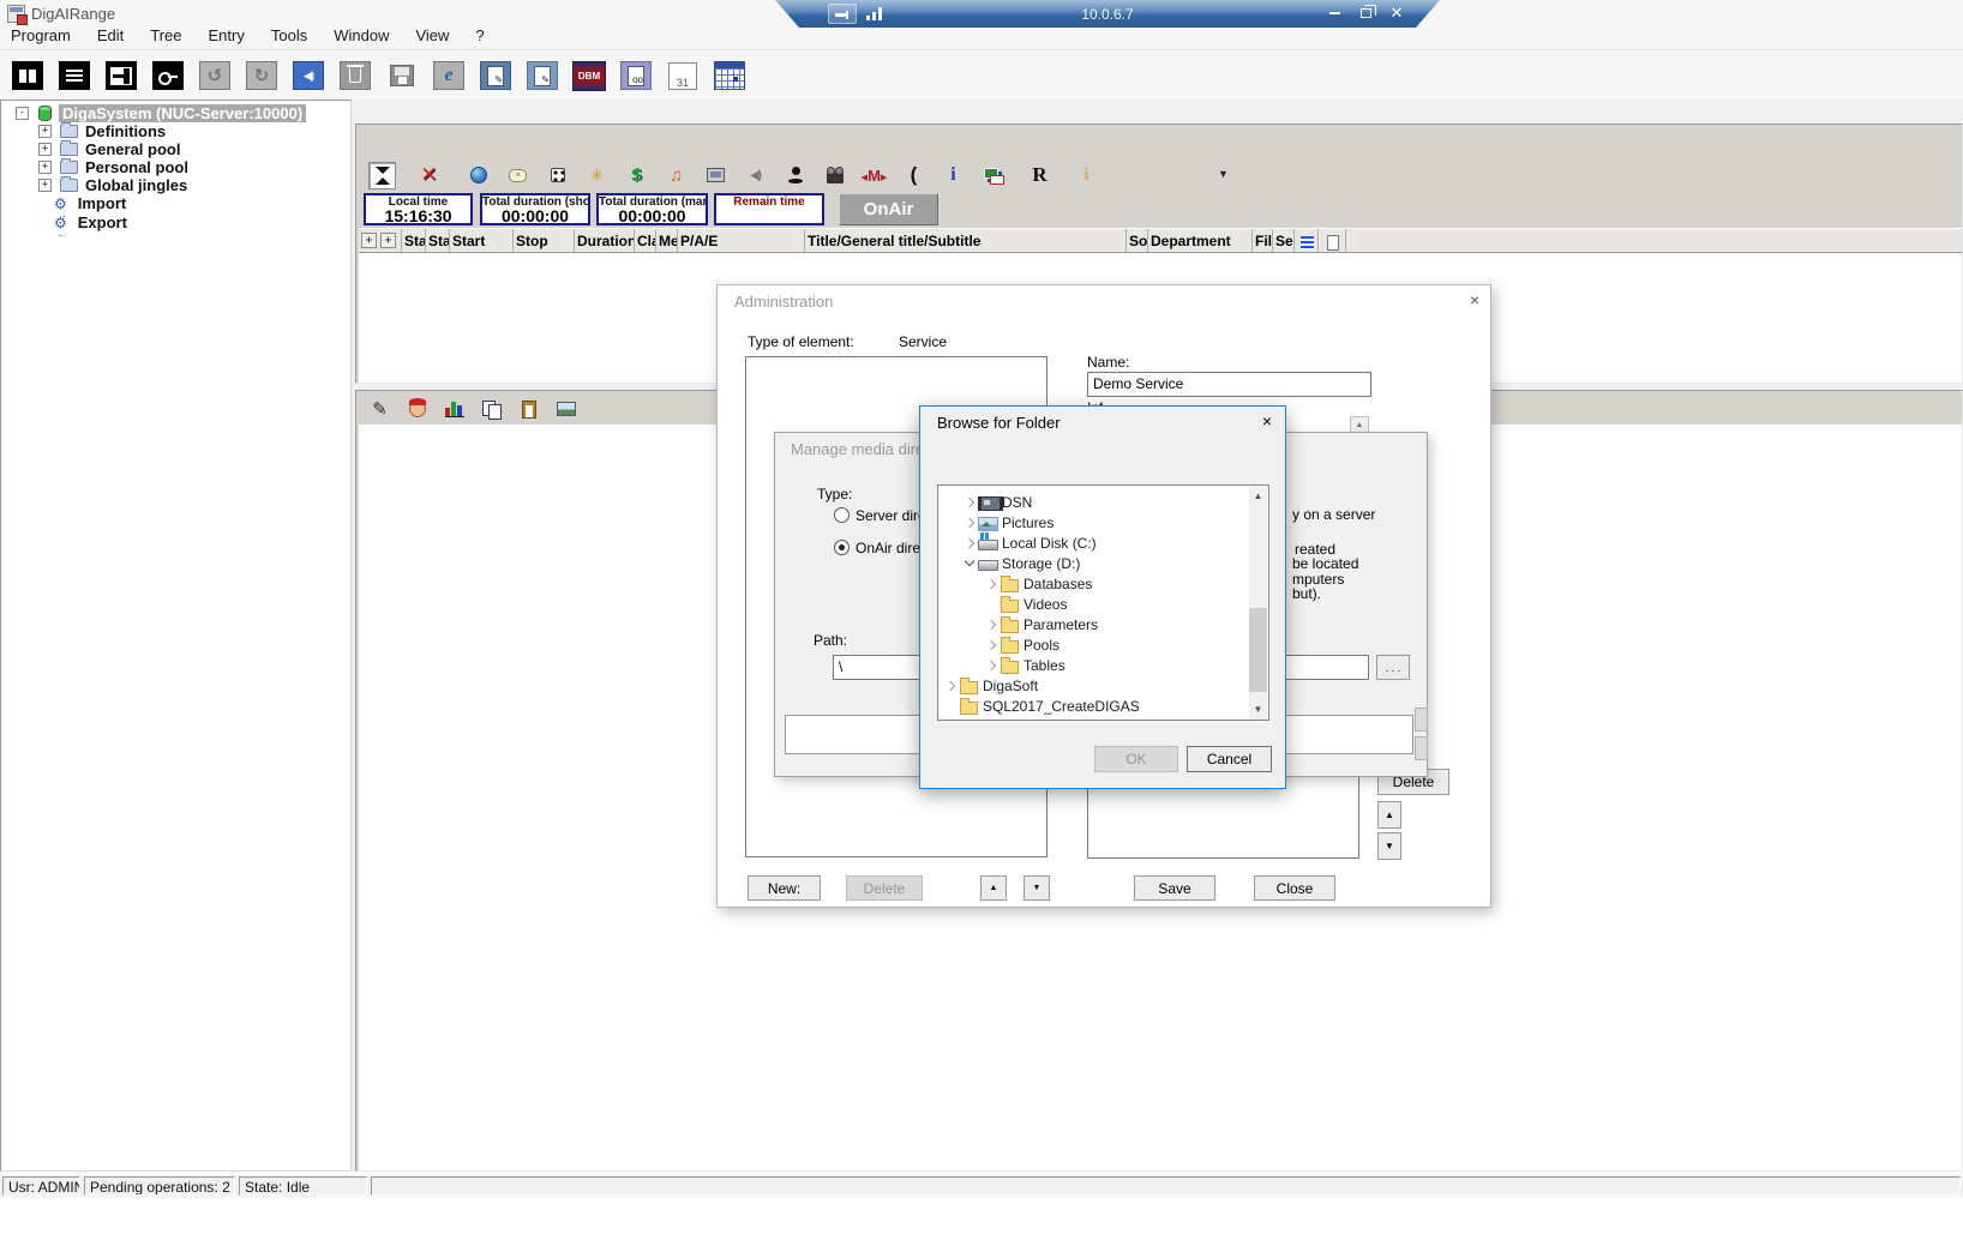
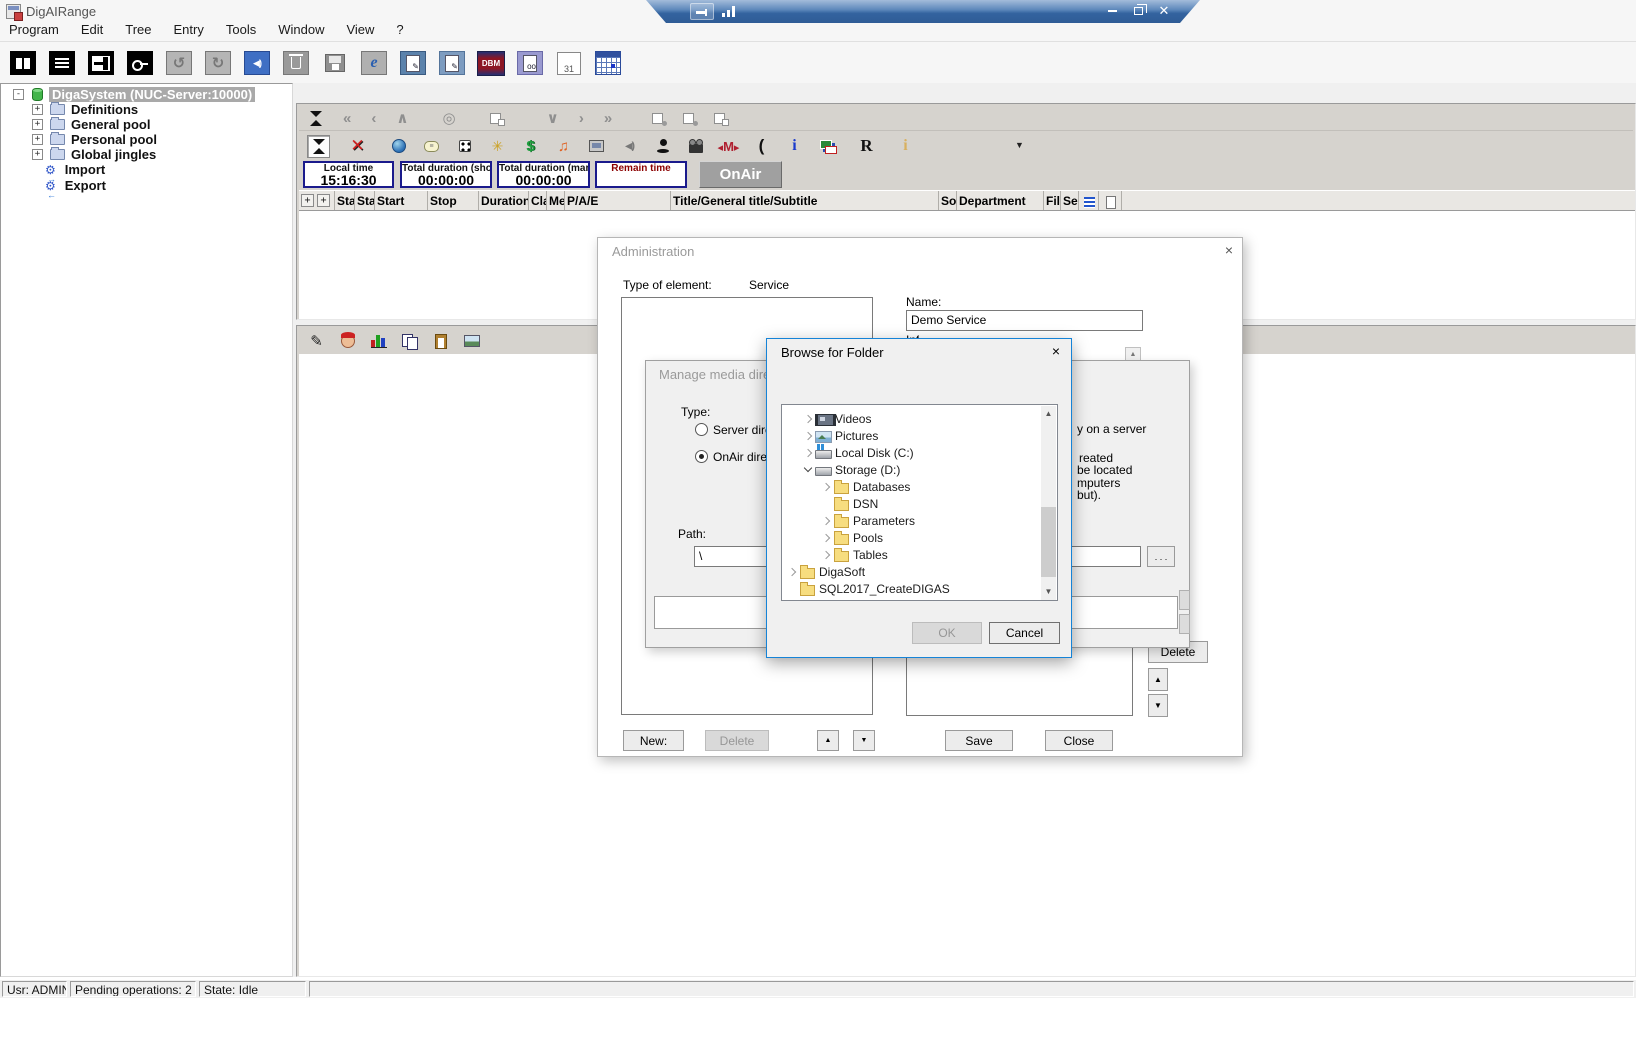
  DigAIRange
  Program
  Edit
  Tree
  Entry
  Tools
  Window
  View
  ?
  ↺
  ↻
  ◀)
  e
  ✎
  ✎
  DBM
  oo
  31
- 10.0.6.7
  ✕
  -
  DigaSystem (NUC-Server:10000)
  +
  Definitions
  +
  General pool
  +
  Personal pool
  +
  Global jingles
  ⚙
  →
  Import
  ⚙
  ←
  Export
+ «
+ ‹
+ ∧
+ ◎
+ ∨
+ ›
+ »
  ✕
  ✳
  $
  ♫
  ◀)
  ◂M▸
  (
  i
  R
  i
  ▼
  Local time
  15:16:30
  Total duration (sho
  00:00:00
  Total duration (mar
  00:00:00
  Remain time
  OnAir
  +
  +
  Sta
  Sta
  Start
  Stop
  Duration
  Cla
  Me
  P/A/E
  Title/General title/Subtitle
  So
  Department
  Fil
  Se
  ✎
  Usr: ADMIN
  Pending operations: 2
  State: Idle
  Administration
  ×
  Type of element:
  Service
  Name:
  Demo Service
  Delete
  ▲
  ▼
  New:
  Delete
  Save
  Close
  Manage media dir
  Type:
  Server dir
  OnAir dire
  y on a server
  reated
  be located
  mputers
  but).
  Path:
  \
  . . .
  Browse for Folder
  ×
- DSN
+ Videos
  Pictures
  Local Disk (C:)
  Storage (D:)
  Databases
- Videos
+ DSN
  Parameters
  Pools
  Tables
  DigaSoft
  SQL2017_CreateDIGAS
  ▲
  ▼
  OK
  Cancel
